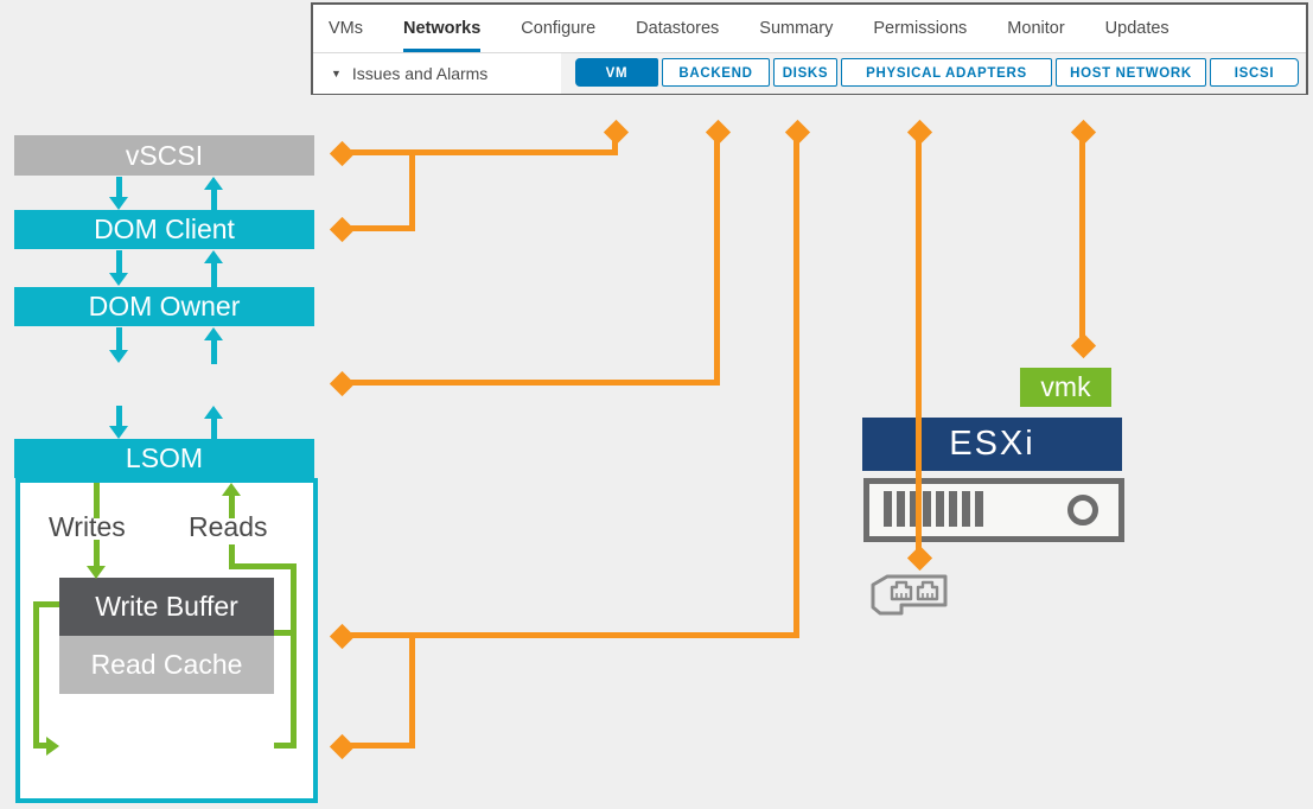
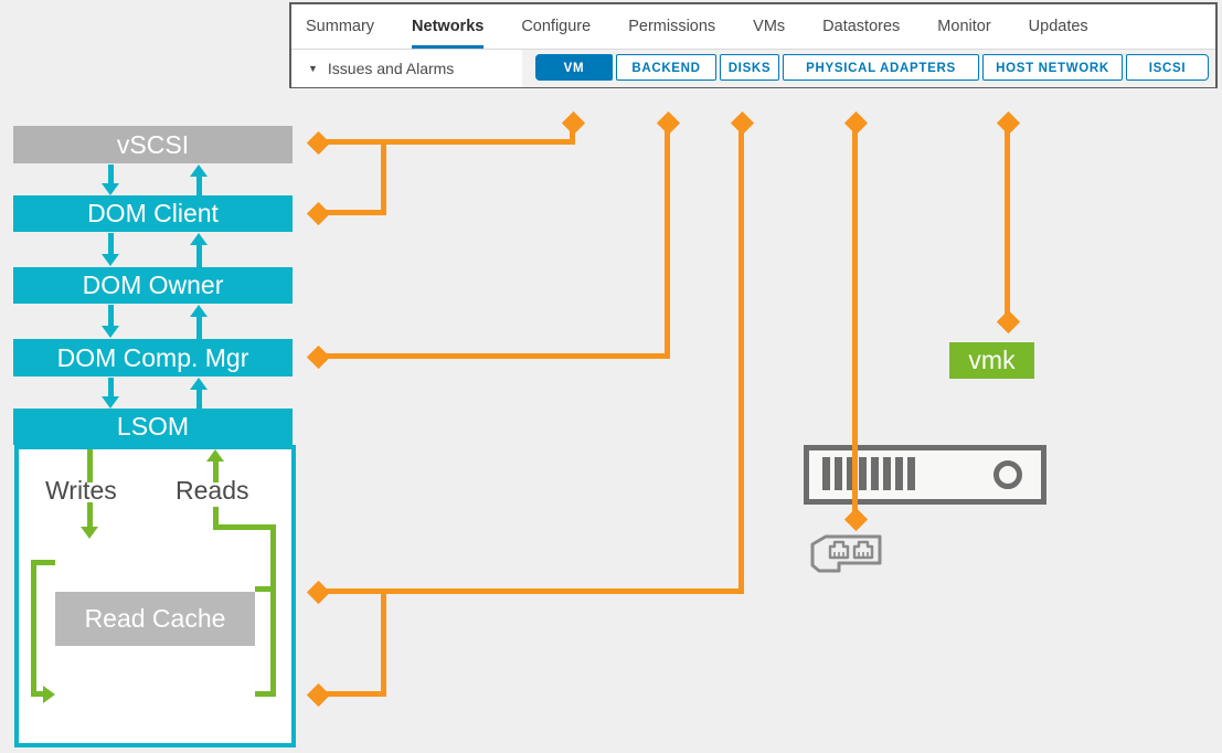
- VMs
+ Summary
  Networks
  Configure
- Datastores
+ Permissions
- Summary
+ VMs
- Permissions
+ Datastores
  Monitor
  Updates
  ▼
  Issues and Alarms
  VM
  BACKEND
  DISKS
  PHYSICAL ADAPTERS
  HOST NETWORK
  ISCSI
  vSCSI
  DOM Client
  DOM Owner
+ DOM Comp. Mgr
  LSOM
  Writes
  Reads
- Write Buffer
  Read Cache
  vmk
- ESXi
